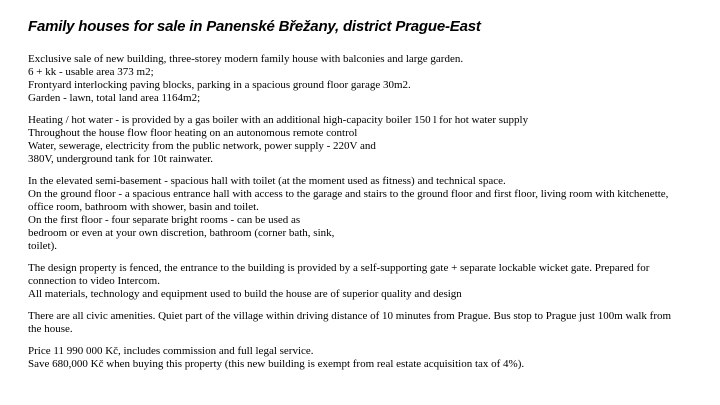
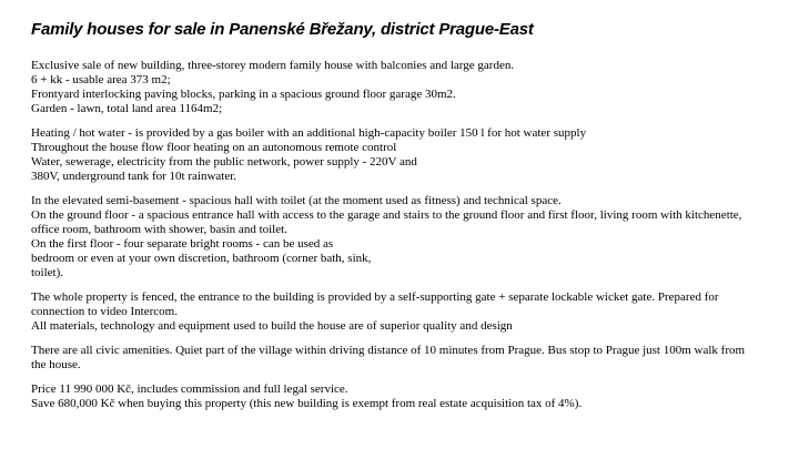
  Family houses for sale in Panenské Břežany, district Prague-East
  Exclusive sale of new building, three-storey modern family house with balconies and large garden.
  6 + kk - usable area 373 m2;
  Frontyard interlocking paving blocks, parking in a spacious ground floor garage 30m2.
  Garden - lawn, total land area 1164m2;
  Heating / hot water - is provided by a gas boiler with an additional high-capacity boiler 150 l for hot water supply
  Throughout the house flow floor heating on an autonomous remote control
  Water, sewerage, electricity from the public network, power supply - 220V and
  380V, underground tank for 10t rainwater.
  In the elevated semi-basement - spacious hall with toilet (at the moment used as fitness) and technical space.
  On the ground floor - a spacious entrance hall with access to the garage and stairs to the ground floor and first floor, living room with kitchenette,
  office room, bathroom with shower, basin and toilet.
  On the first floor - four separate bright rooms - can be used as
  bedroom or even at your own discretion, bathroom (corner bath, sink,
  toilet).
- The design property is fenced, the entrance to the building is provided by a self-supporting gate + separate lockable wicket gate. Prepared for
+ The whole property is fenced, the entrance to the building is provided by a self-supporting gate + separate lockable wicket gate. Prepared for
  connection to video Intercom.
  All materials, technology and equipment used to build the house are of superior quality and design
  There are all civic amenities. Quiet part of the village within driving distance of 10 minutes from Prague. Bus stop to Prague just 100m walk from
  the house.
  Price 11 990 000 Kč, includes commission and full legal service.
  Save 680,000 Kč when buying this property (this new building is exempt from real estate acquisition tax of 4%).
